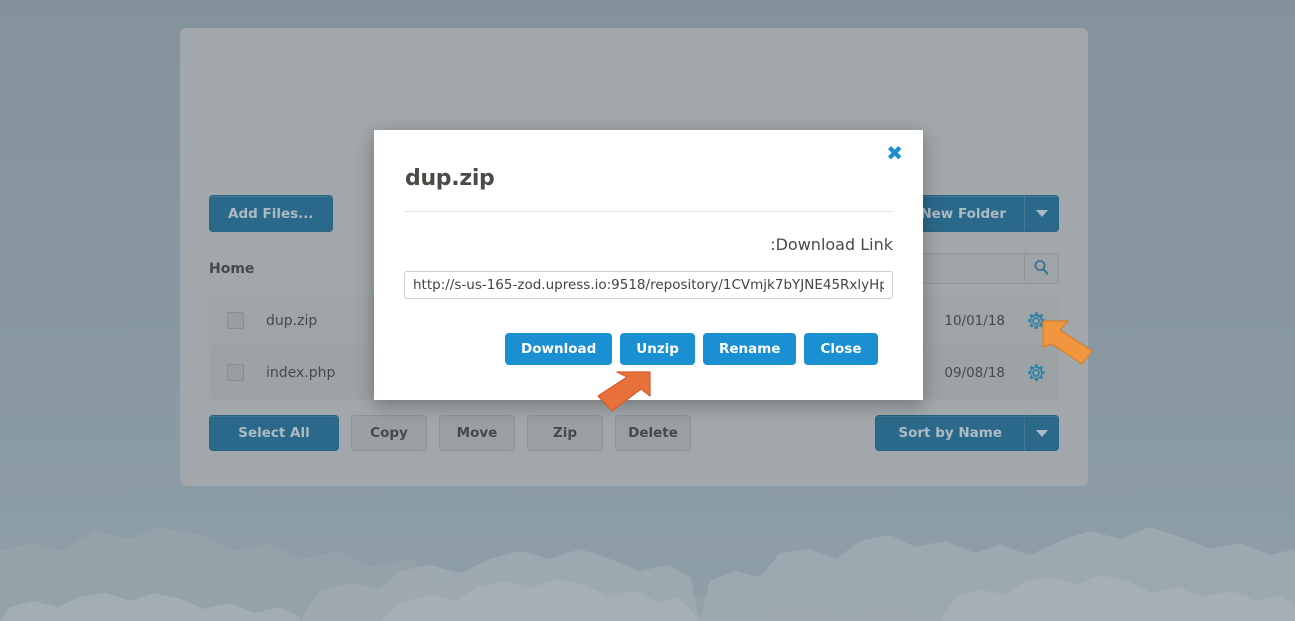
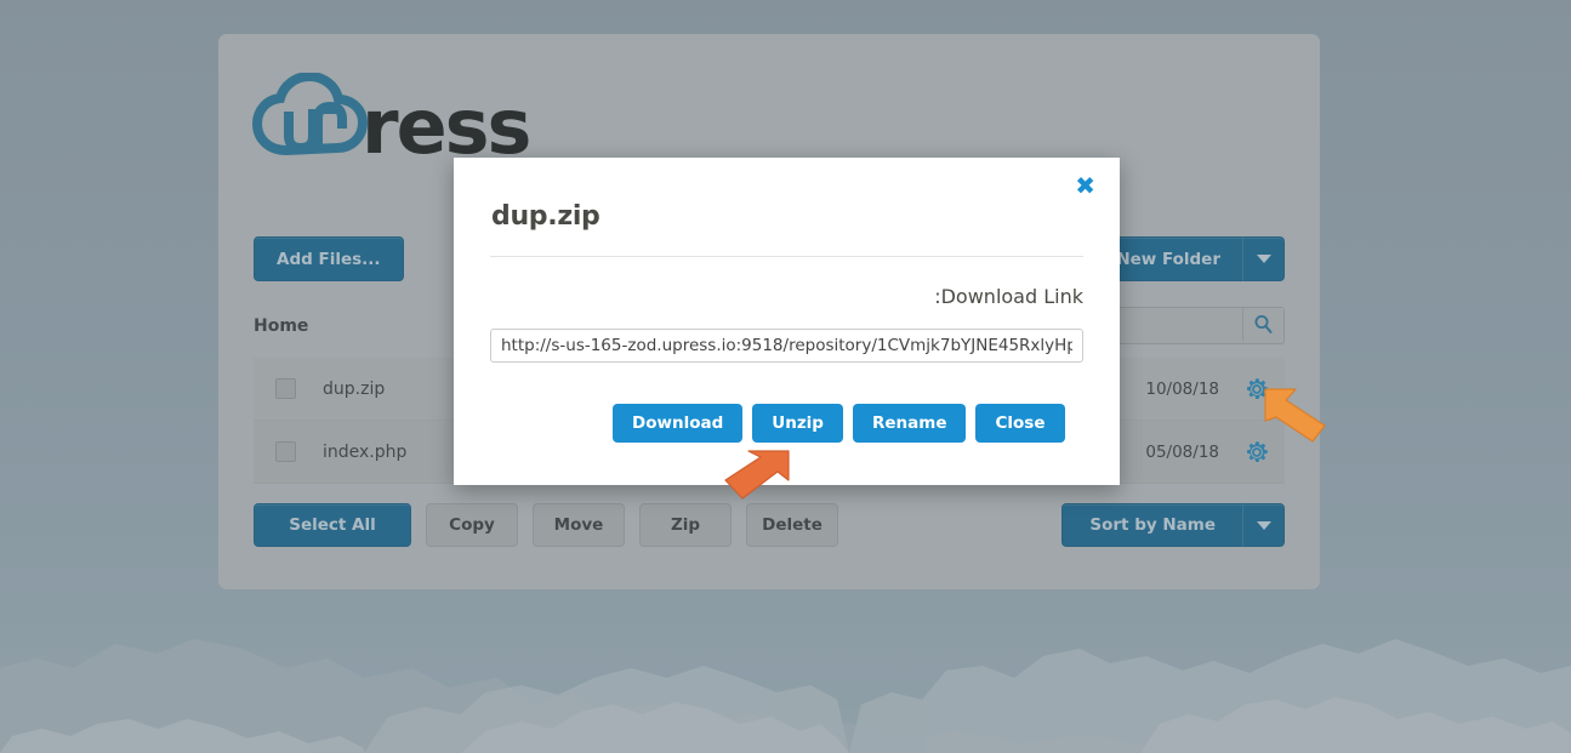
+ ress
  Add Files...
  New Folder
  Home
  dup.zip
- 10/01/18
+ 10/08/18
  index.php
- 09/08/18
+ 05/08/18
  Select All
  Copy
  Move
  Zip
  Delete
  Sort by Name
  ✖
  dup.zip
  :Download Link
  http://s-us-165-zod.upress.io:9518/repository/1CVmjk7bYJNE45RxlyHp
  Download
  Unzip
  Rename
  Close
